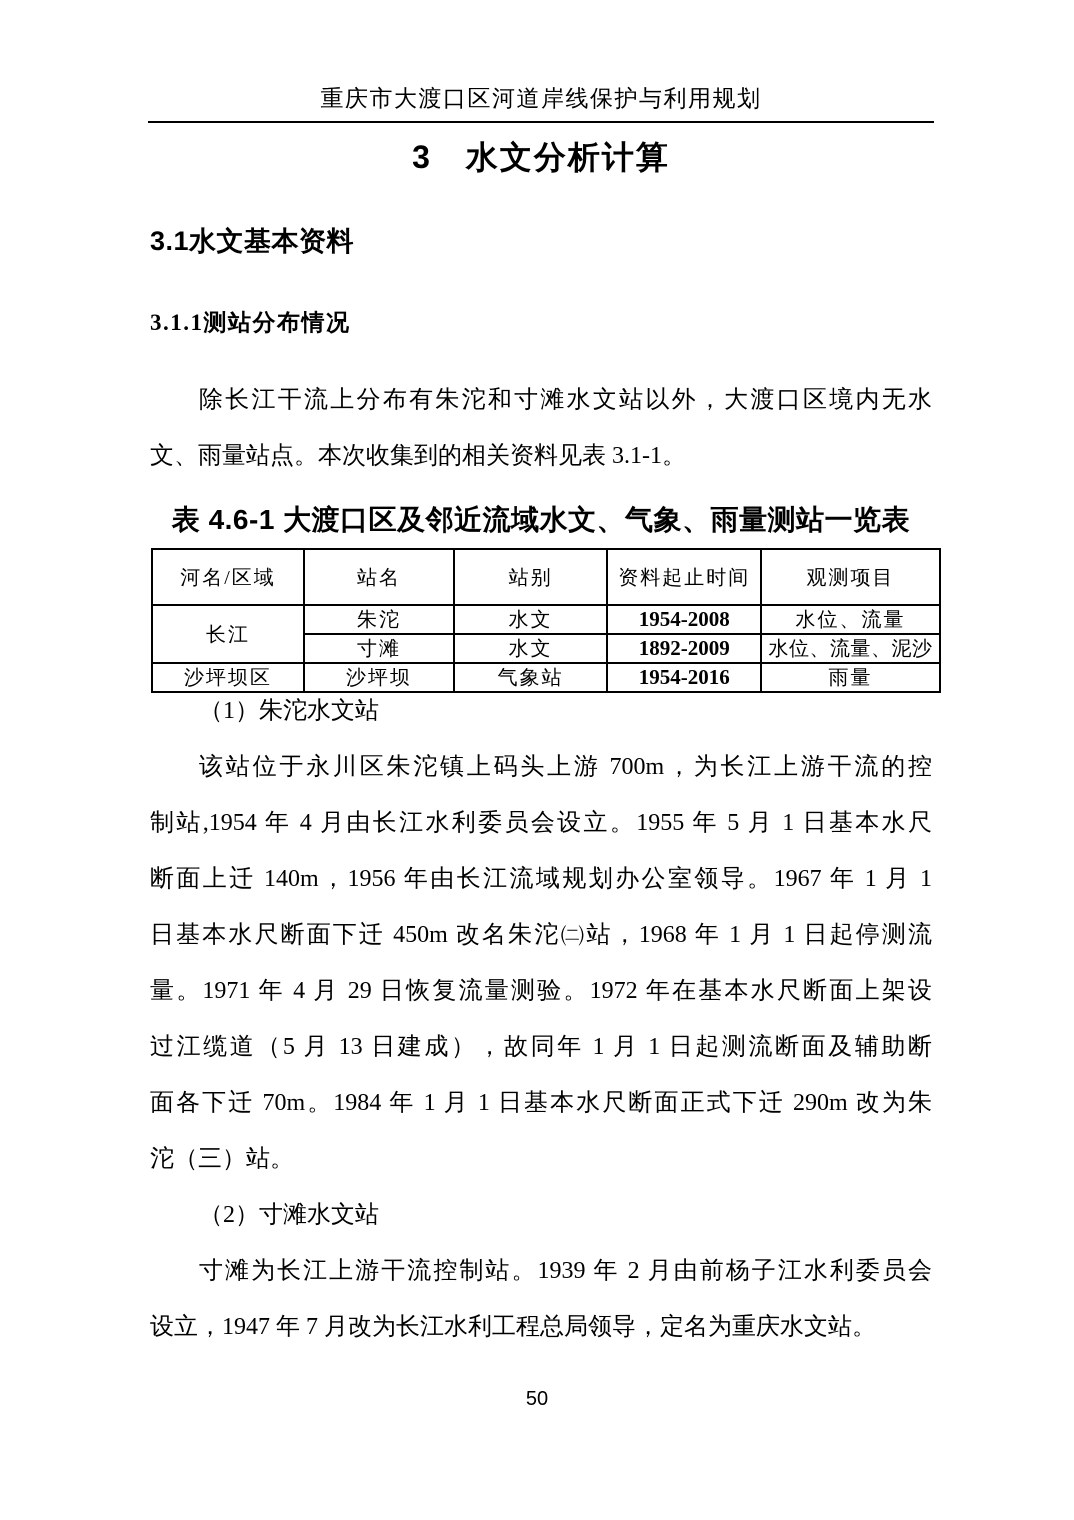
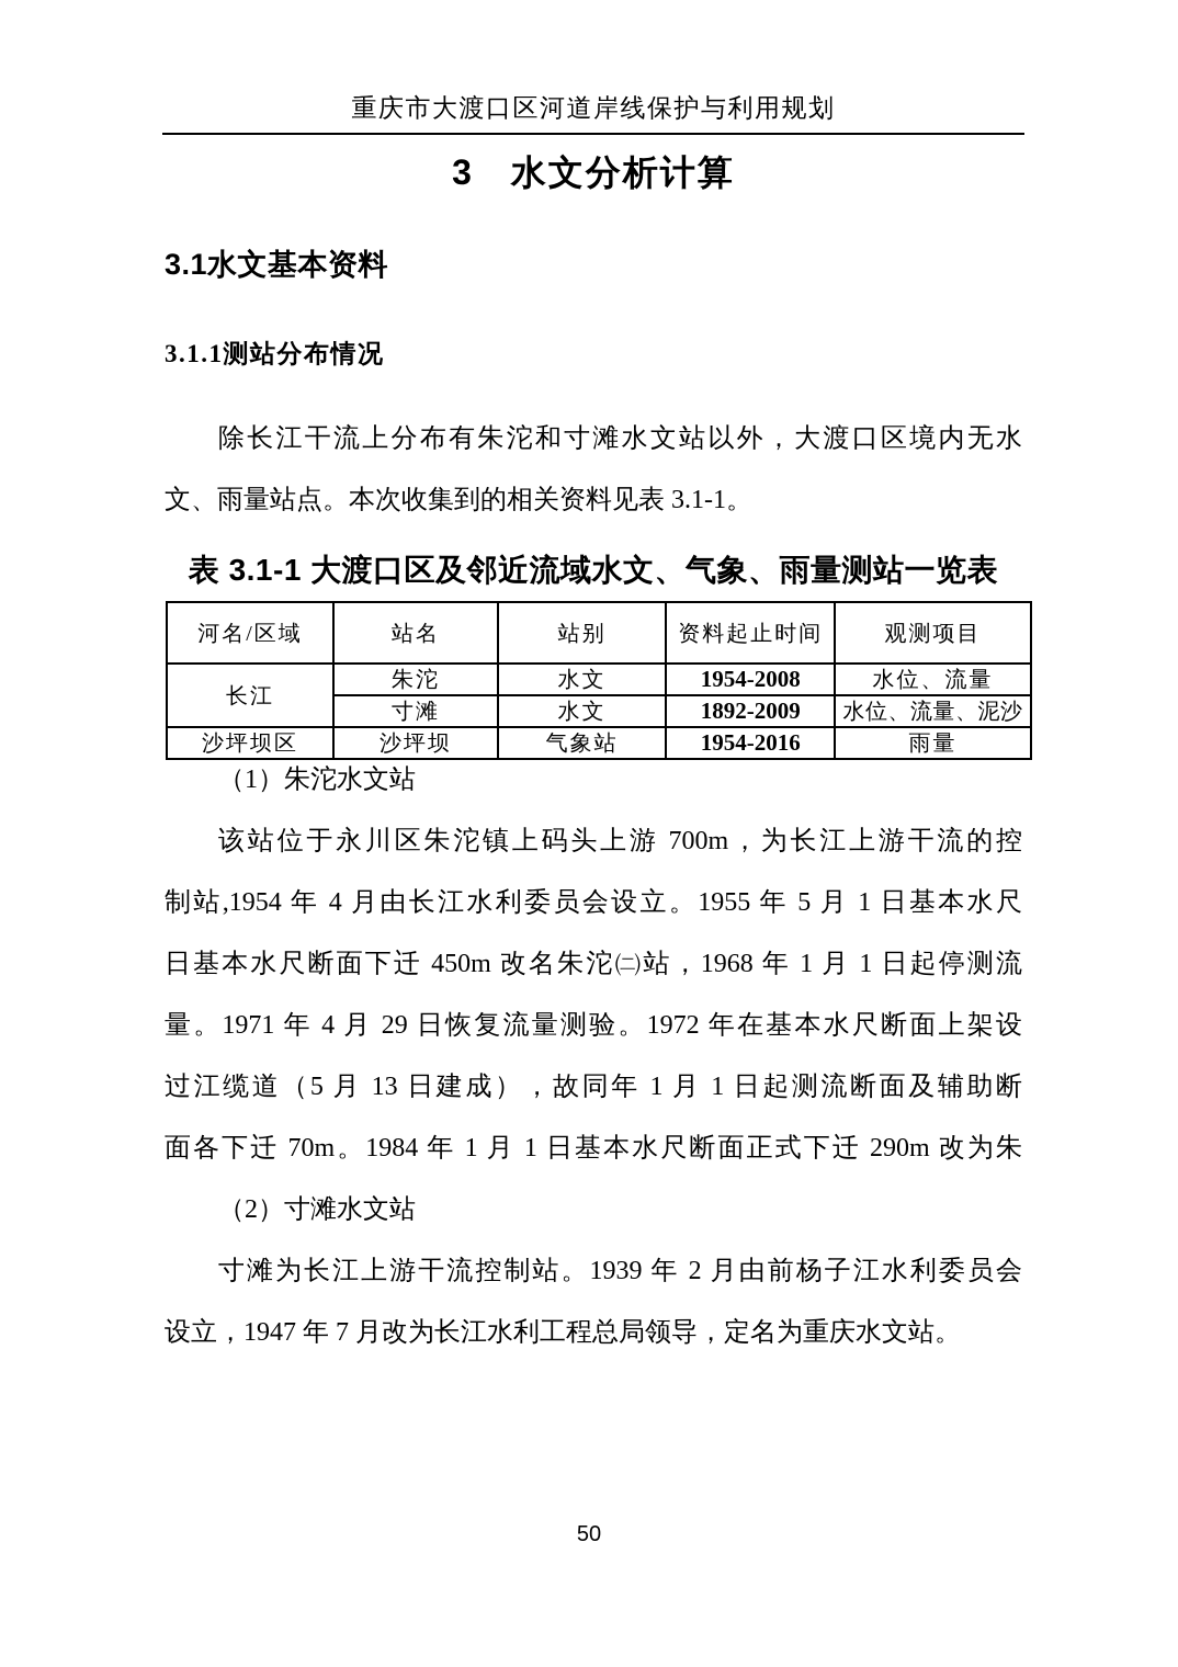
  重庆市大渡口区河道岸线保护与利用规划
  3 水文分析计算
  3.1水文基本资料
  3.1.1测站分布情况
  除长江干流上分布有朱沱和寸滩水文站以外，大渡口区境内无水
  文、雨量站点。本次收集到的相关资料见表 3.1-1。
- 表 4.6-1 大渡口区及邻近流域水文、气象、雨量测站一览表
+ 表 3.1-1 大渡口区及邻近流域水文、气象、雨量测站一览表
  河名/区域	站名	站别	资料起止时间	观测项目
  长江	朱沱	水文	1954-2008	水位、流量
  寸滩	水文	1892-2009	水位、流量、泥沙
  沙坪坝区	沙坪坝	气象站	1954-2016	雨量
  （1）朱沱水文站
  该站位于永川区朱沱镇上码头上游 700m，为长江上游干流的控
  制站,1954 年 4 月由长江水利委员会设立。1955 年 5 月 1 日基本水尺
- 断面上迁 140m，1956 年由长江流域规划办公室领导。1967 年 1 月 1
  日基本水尺断面下迁 450m 改名朱沱㈡站，1968 年 1 月 1 日起停测流
  量。1971 年 4 月 29 日恢复流量测验。1972 年在基本水尺断面上架设
  过江缆道（5 月 13 日建成），故同年 1 月 1 日起测流断面及辅助断
  面各下迁 70m。1984 年 1 月 1 日基本水尺断面正式下迁 290m 改为朱
- 沱（三）站。
  （2）寸滩水文站
  寸滩为长江上游干流控制站。1939 年 2 月由前杨子江水利委员会
  设立，1947 年 7 月改为长江水利工程总局领导，定名为重庆水文站。
  50
